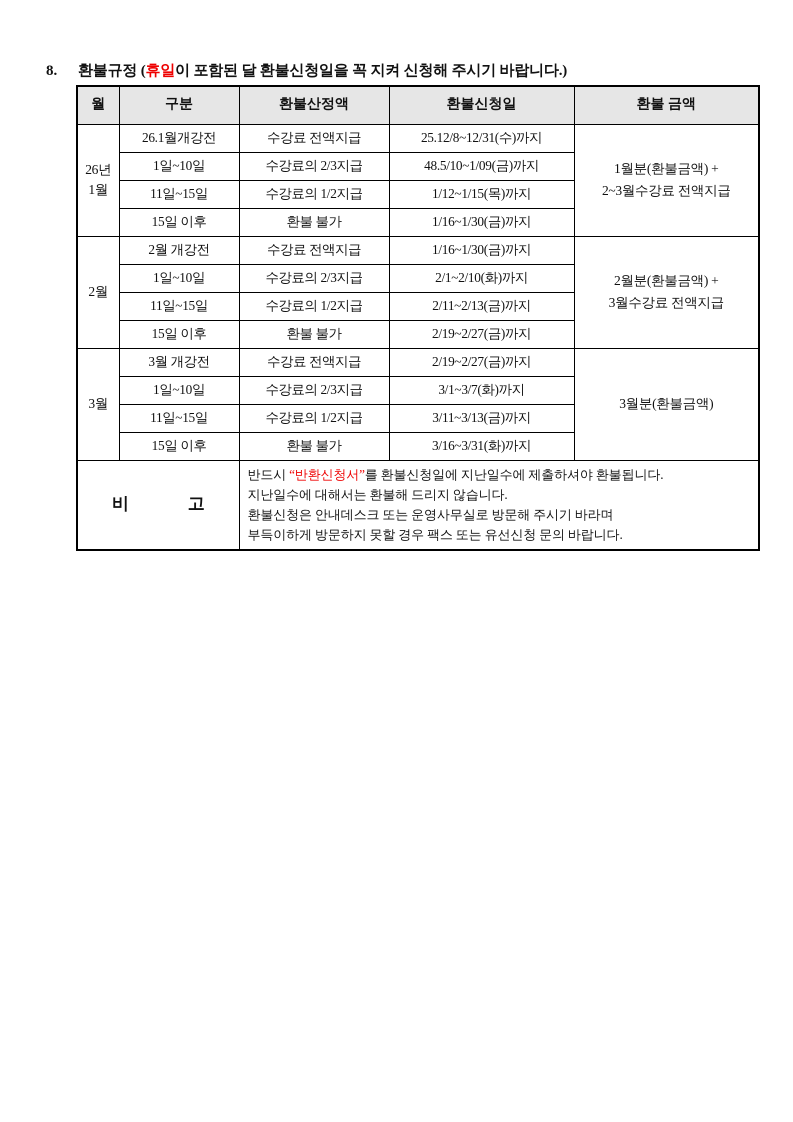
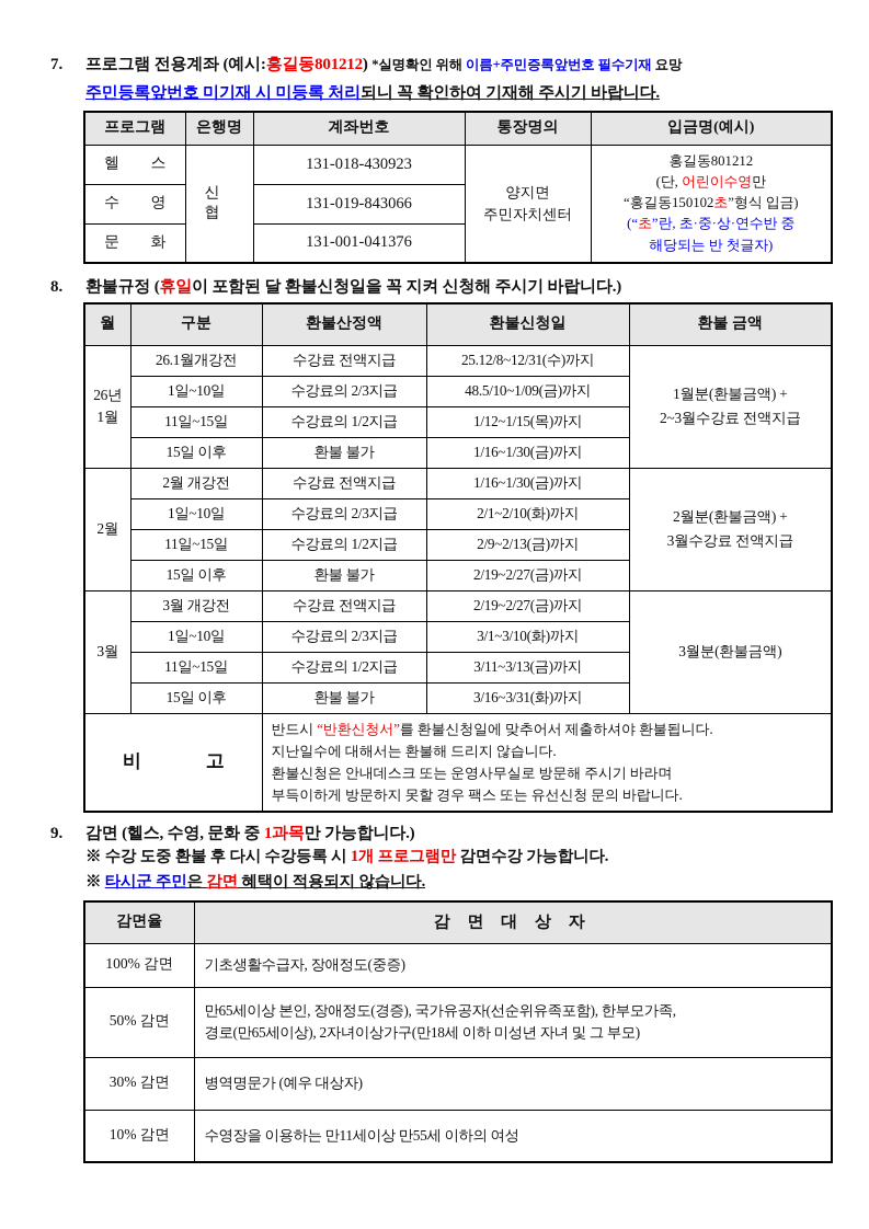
+ 7.
+ 프로그램 전용계좌 (예시:홍길동801212) *실명확인 위해 이름+주민증록앞번호 필수기재 요망
+ 주민등록앞번호 미기재 시 미등록 처리되니 꼭 확인하여 기재해 주시기 바랍니다.
+ 프로그램	은행명	계좌번호	통장명의	입금명(예시)
+ 헬 스	신 협	131-018-430923	양지면 주민자치센터	홍길동801212 (단, 어린이수영만 “홍길동150102초”형식 입금) (“초”란, 초·중·상·연수반 중 해당되는 반 첫글자)
+ 수 영	131-019-843066
+ 문 화	131-001-041376
  8.
  환불규정 (휴일이 포함된 달 환불신청일을 꼭 지켜 신청해 주시기 바랍니다.)
  월	구분	환불산정액	환불신청일	환불 금액
  26년 1월	26.1월개강전	수강료 전액지급	25.12/8~12/31(수)까지	1월분(환불금액) + 2~3월수강료 전액지급
  1일~10일	수강료의 2/3지급	48.5/10~1/09(금)까지
  11일~15일	수강료의 1/2지급	1/12~1/15(목)까지
  15일 이후	환불 불가	1/16~1/30(금)까지
  2월	2월 개강전	수강료 전액지급	1/16~1/30(금)까지	2월분(환불금액) + 3월수강료 전액지급
  1일~10일	수강료의 2/3지급	2/1~2/10(화)까지
- 11일~15일	수강료의 1/2지급	2/11~2/13(금)까지
+ 11일~15일	수강료의 1/2지급	2/9~2/13(금)까지
  15일 이후	환불 불가	2/19~2/27(금)까지
  3월	3월 개강전	수강료 전액지급	2/19~2/27(금)까지	3월분(환불금액)
- 1일~10일	수강료의 2/3지급	3/1~3/7(화)까지
+ 1일~10일	수강료의 2/3지급	3/1~3/10(화)까지
  11일~15일	수강료의 1/2지급	3/11~3/13(금)까지
  15일 이후	환불 불가	3/16~3/31(화)까지
- 비 고	반드시 “반환신청서”를 환불신청일에 지난일수에 제출하셔야 환불됩니다. 지난일수에 대해서는 환불해 드리지 않습니다. 환불신청은 안내데스크 또는 운영사무실로 방문해 주시기 바라며 부득이하게 방문하지 못할 경우 팩스 또는 유선신청 문의 바랍니다.
+ 비 고	반드시 “반환신청서”를 환불신청일에 맞추어서 제출하셔야 환불됩니다. 지난일수에 대해서는 환불해 드리지 않습니다. 환불신청은 안내데스크 또는 운영사무실로 방문해 주시기 바라며 부득이하게 방문하지 못할 경우 팩스 또는 유선신청 문의 바랍니다.
+ 9.
+ 감면 (헬스, 수영, 문화 중 1과목만 가능합니다.)
+ ※ 수강 도중 환불 후 다시 수강등록 시 1개 프로그램만 감면수강 가능합니다.
+ ※ 타시군 주민은 감면 혜택이 적용되지 않습니다.
+ 감면율	감 면 대 상 자
+ 100% 감면	기초생활수급자, 장애정도(중증)
+ 50% 감면	만65세이상 본인, 장애정도(경증), 국가유공자(선순위유족포함), 한부모가족, 경로(만65세이상), 2자녀이상가구(만18세 이하 미성년 자녀 및 그 부모)
+ 30% 감면	병역명문가 (예우 대상자)
+ 10% 감면	수영장을 이용하는 만11세이상 만55세 이하의 여성
